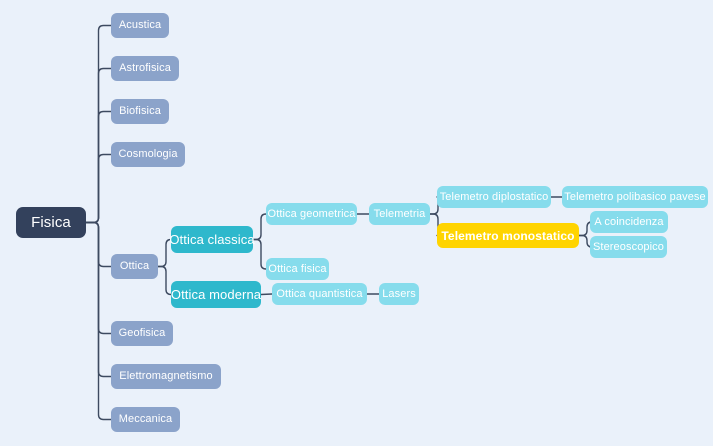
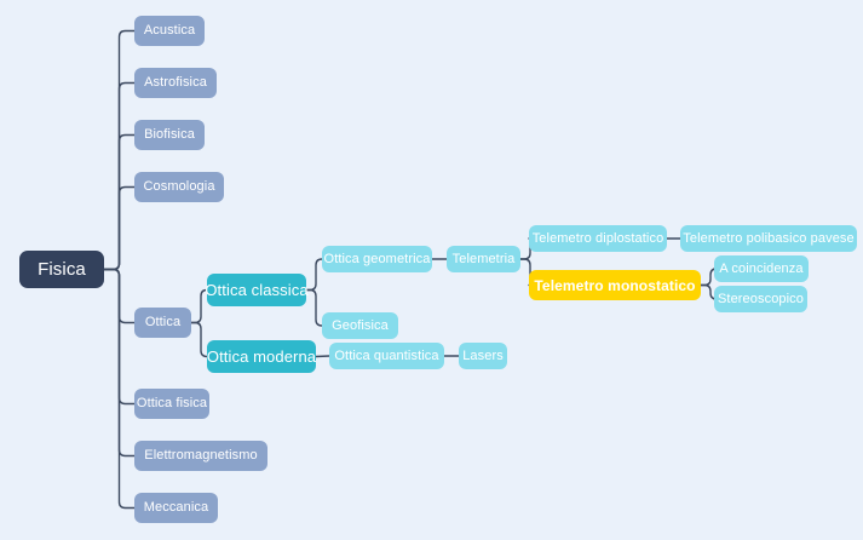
  Fisica
  Acustica
  Astrofisica
  Biofisica
  Cosmologia
  Ottica
- Geofisica
+ Ottica fisica
  Elettromagnetismo
  Meccanica
  Ottica classica
  Ottica moderna
  Ottica geometrica
- Ottica fisica
+ Geofisica
  Ottica quantistica
  Lasers
  Telemetria
  Telemetro diplostatico
  Telemetro polibasico pavese
  Telemetro monostatico
  A coincidenza
  Stereoscopico
